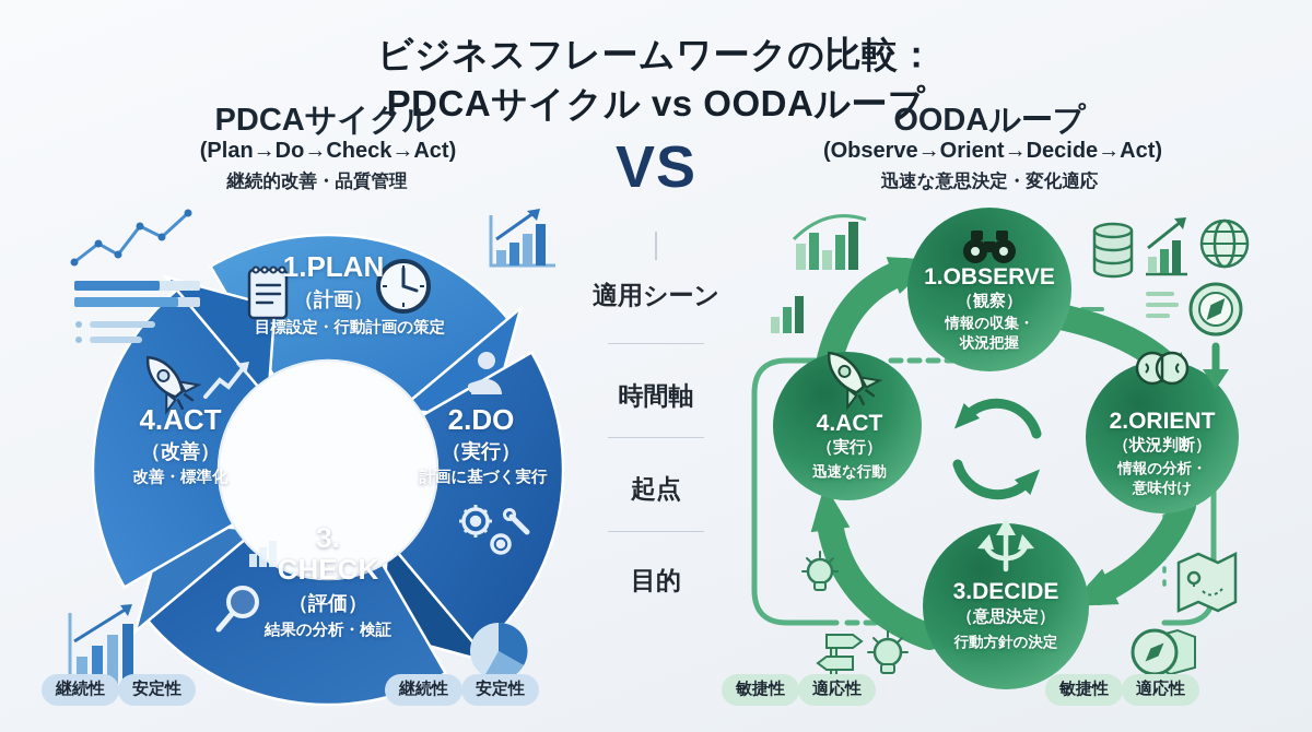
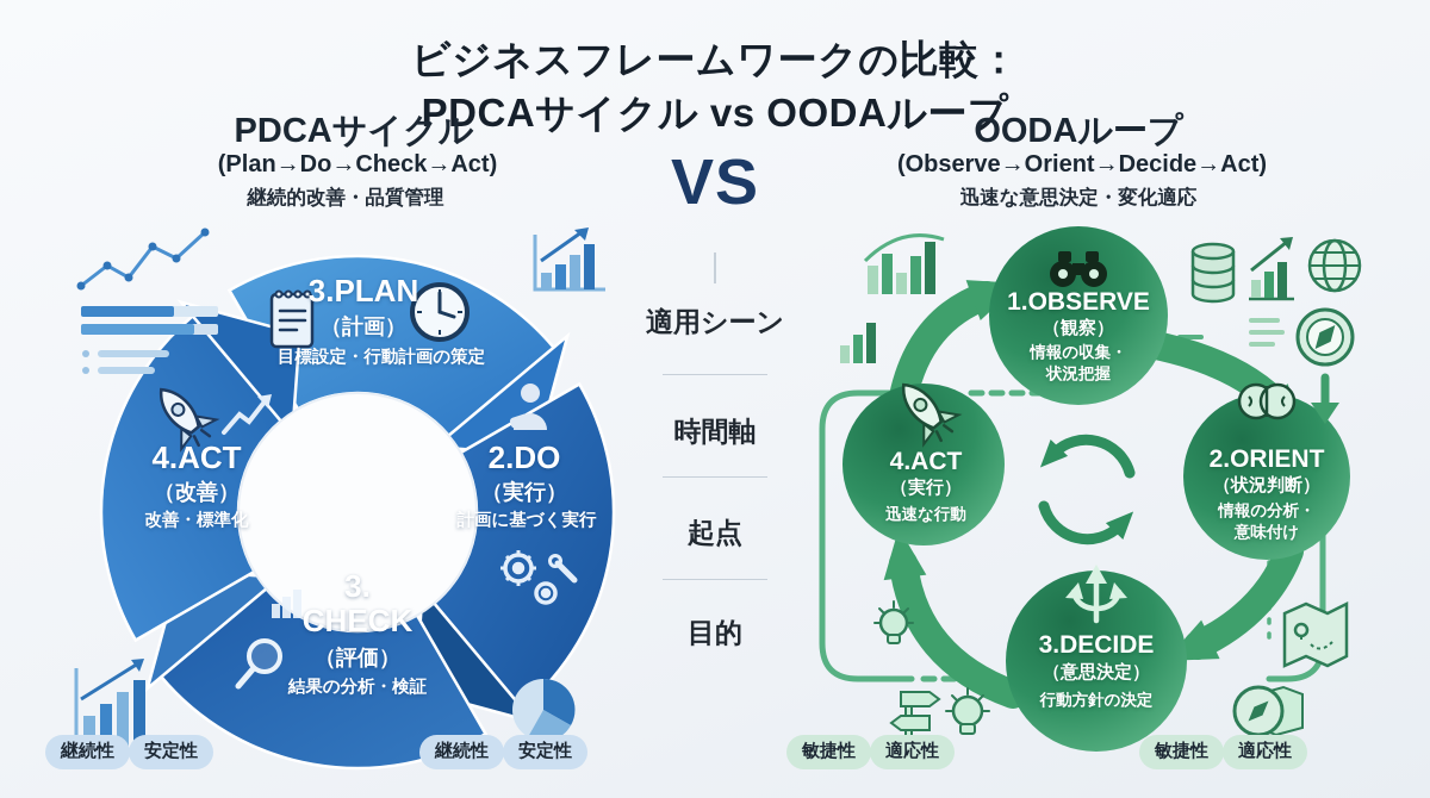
  ビジネスフレームワークの比較：PDCAサイクル vs OODAループ
  PDCAサイクル
  (Plan→Do→Check→Act)
  継続的改善・品質管理
  OODAループ
  (Observe→Orient→Decide→Act)
  迅速な意思決定・変化適応
  VS
  適用シーン
  時間軸
  起点
  目的
- 1.PLAN
+ 3.PLAN
  （計画）
  目標設定・行動計画の策定
  2.DO
  （実行）
  計画に基づく実行
  3.
  CHECK
  （評価）
  結果の分析・検証
  4.ACT
  （改善）
  改善・標準化
  1.OBSERVE
  （観察）
  情報の収集・
  状況把握
  2.ORIENT
  （状況判断）
  情報の分析・
  意味付け
  3.DECIDE
  （意思決定）
  行動方針の決定
  4.ACT
  （実行）
  迅速な行動
  継続性
  安定性
  継続性
  安定性
  敏捷性
  適応性
  敏捷性
  適応性
